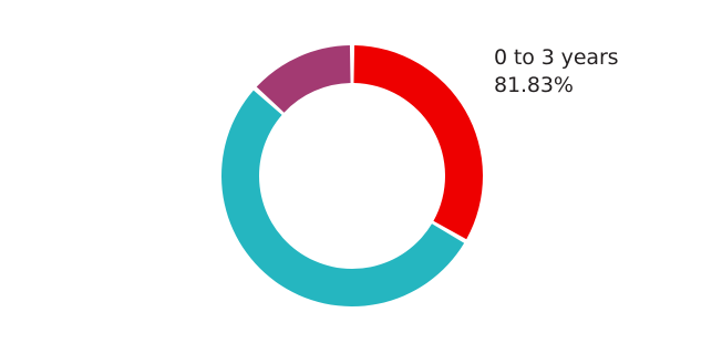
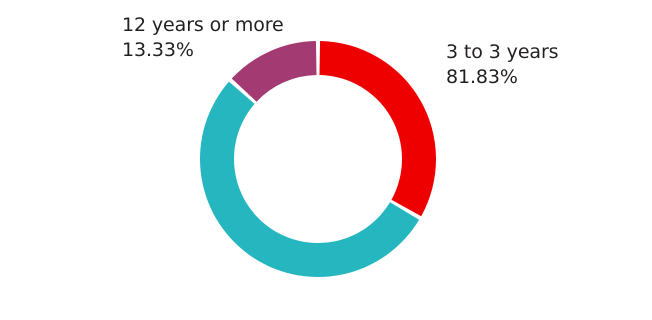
- 0 to 3 years
+ 3 to 3 years
  81.83%
+ 12 years or more
+ 13.33%
